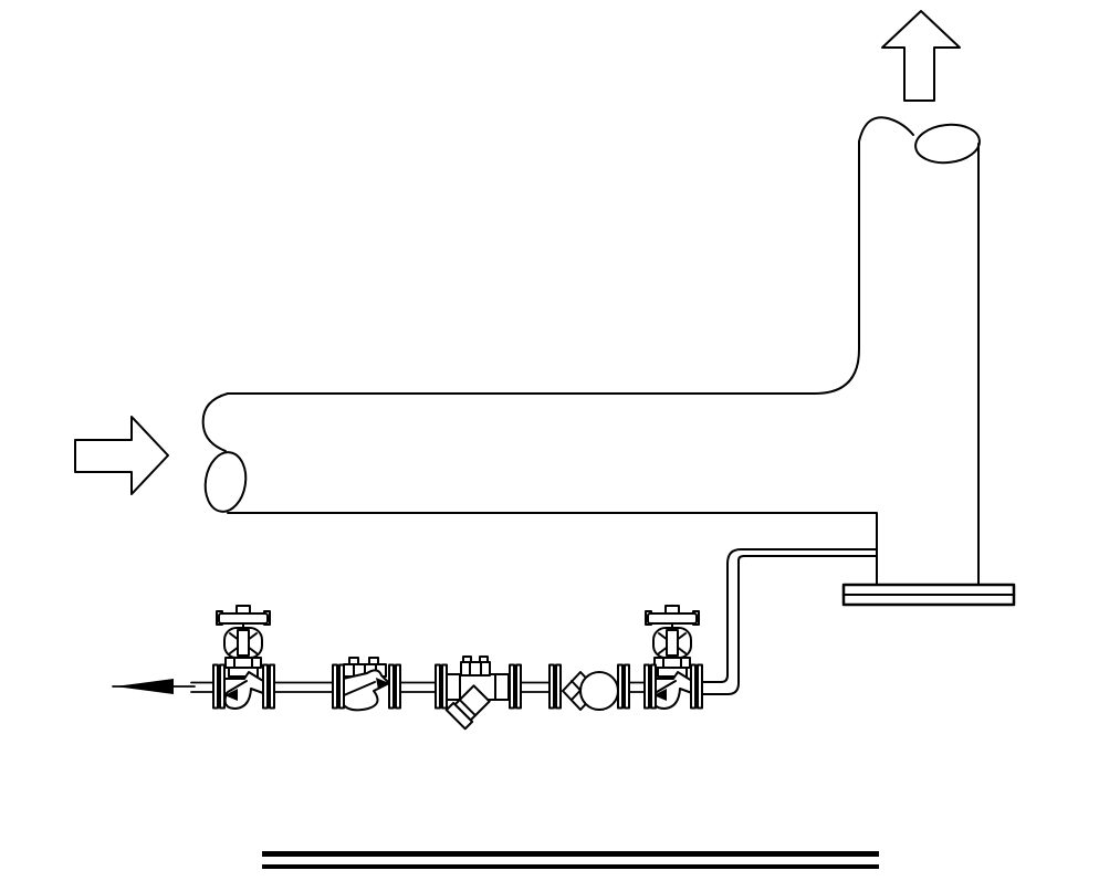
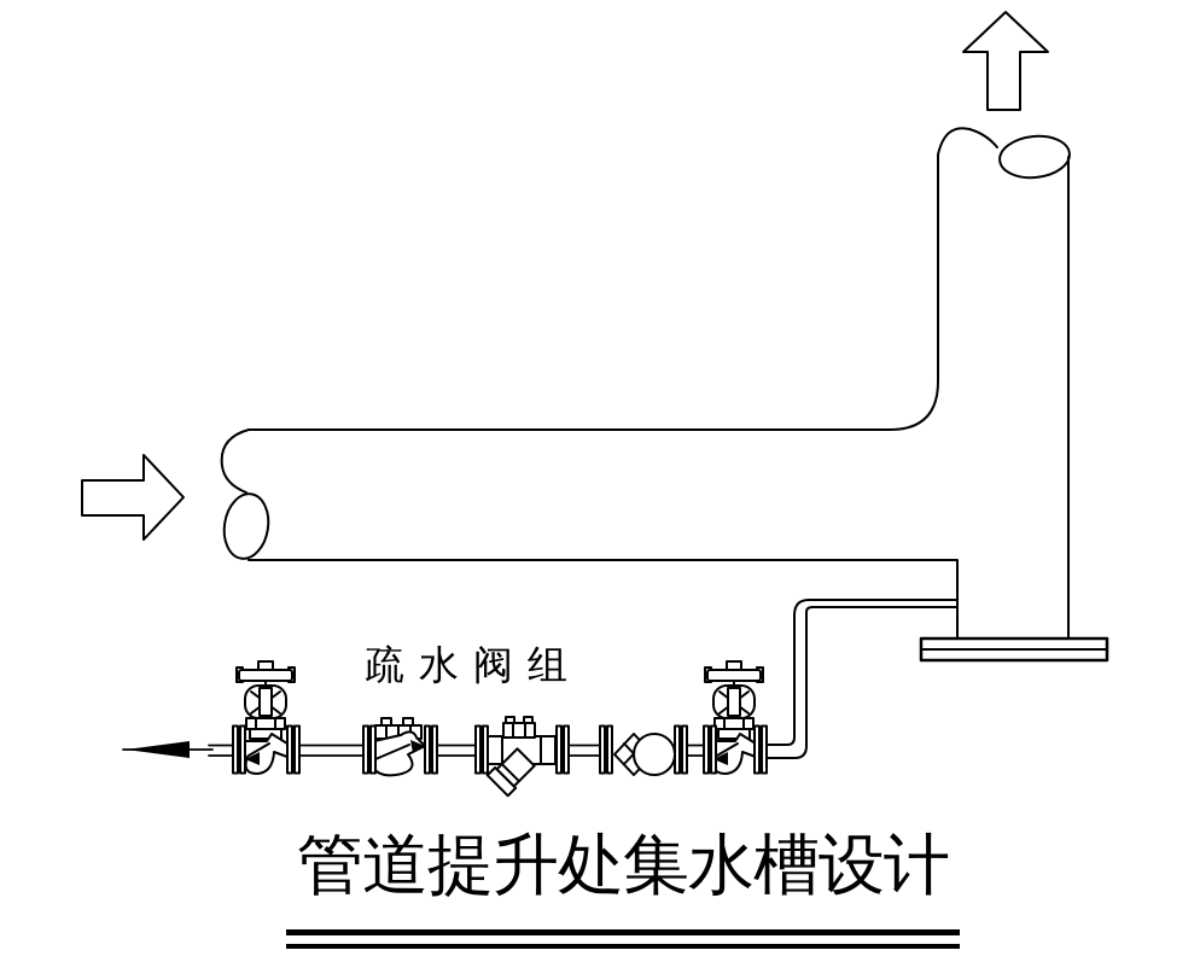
+ 疏水阀组
+ 管道提升处集水槽设计
